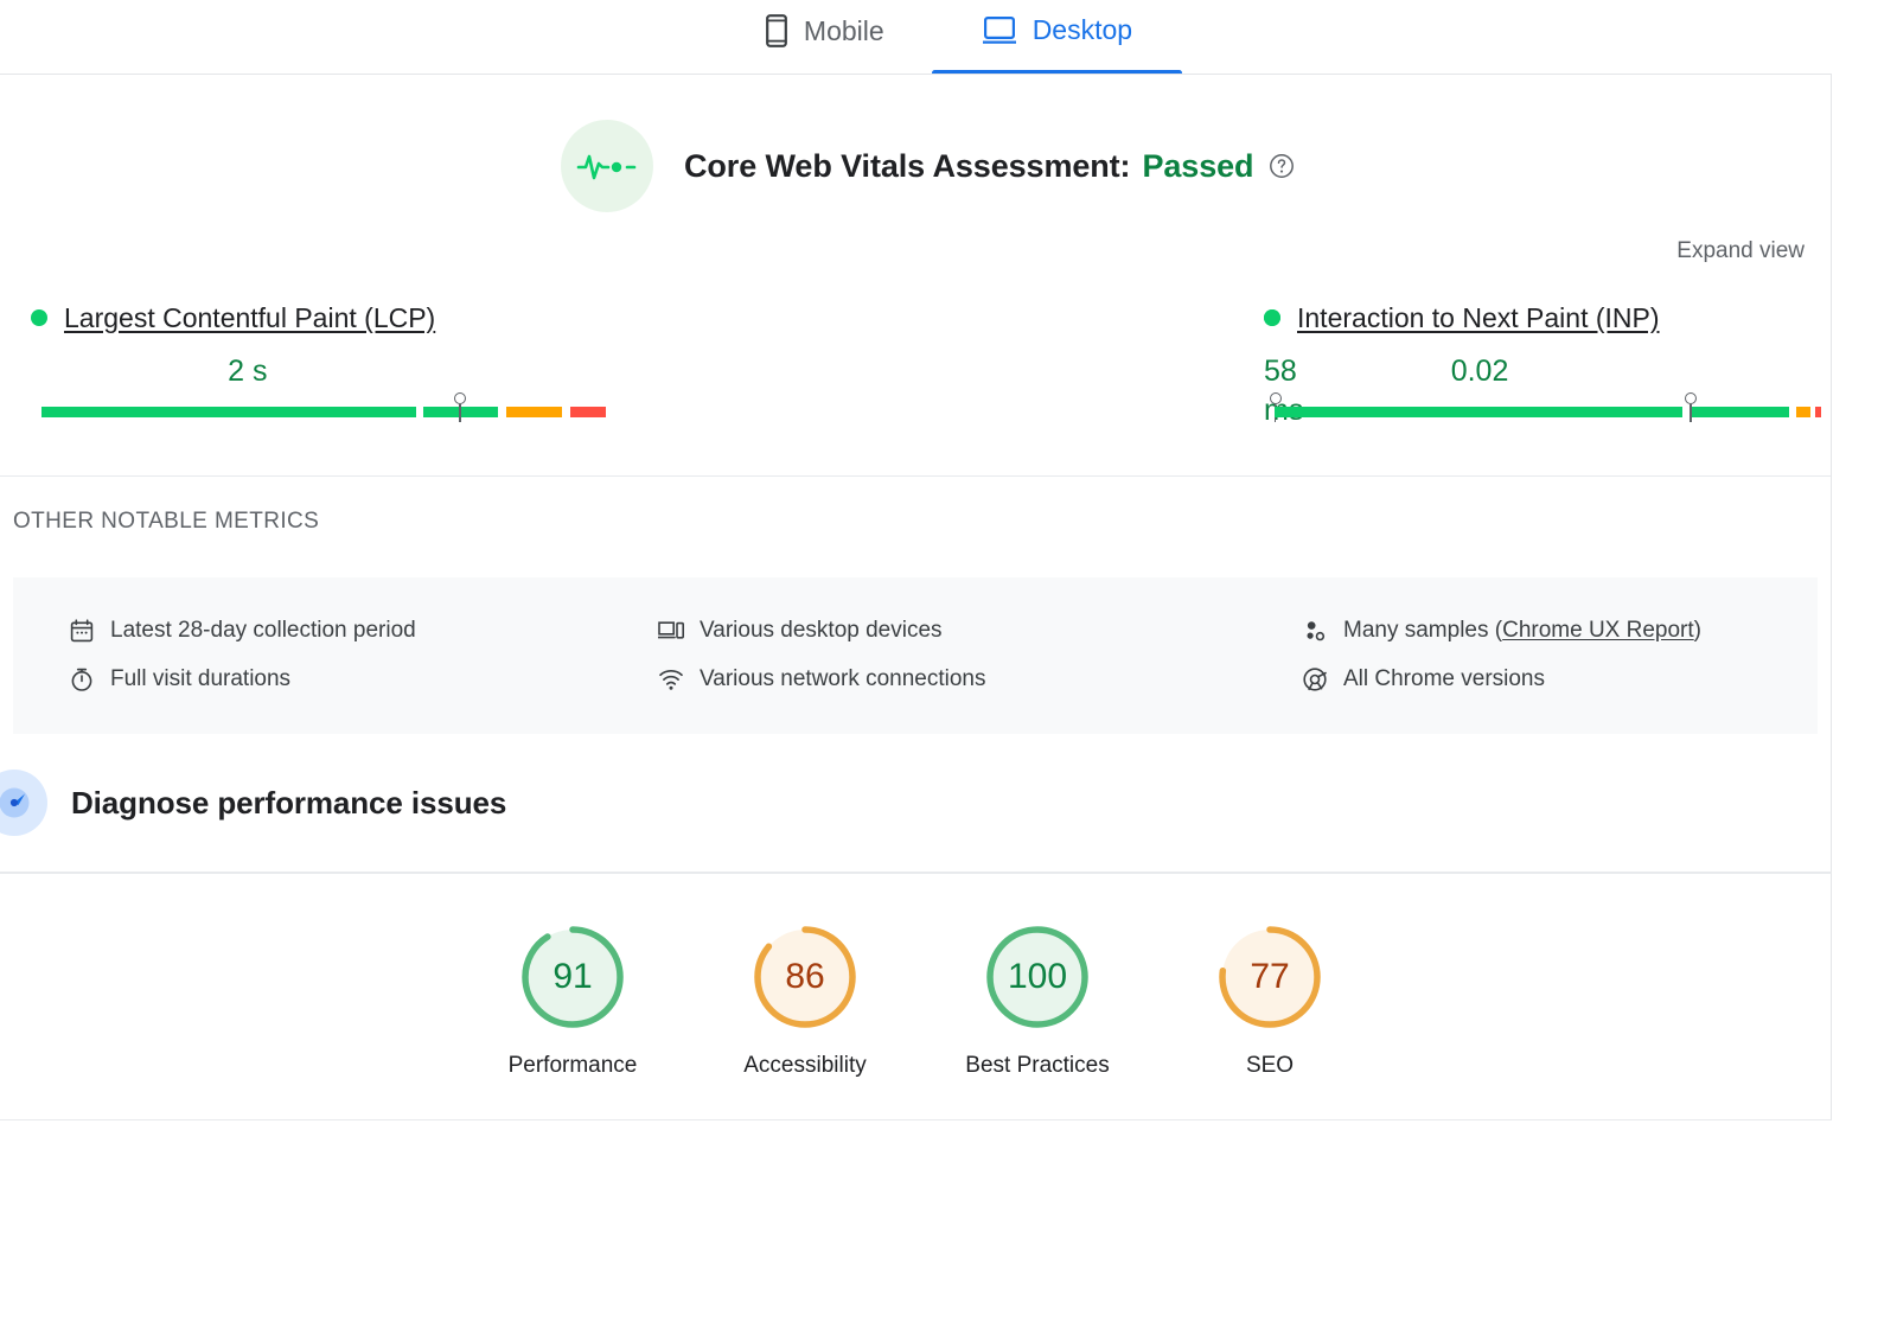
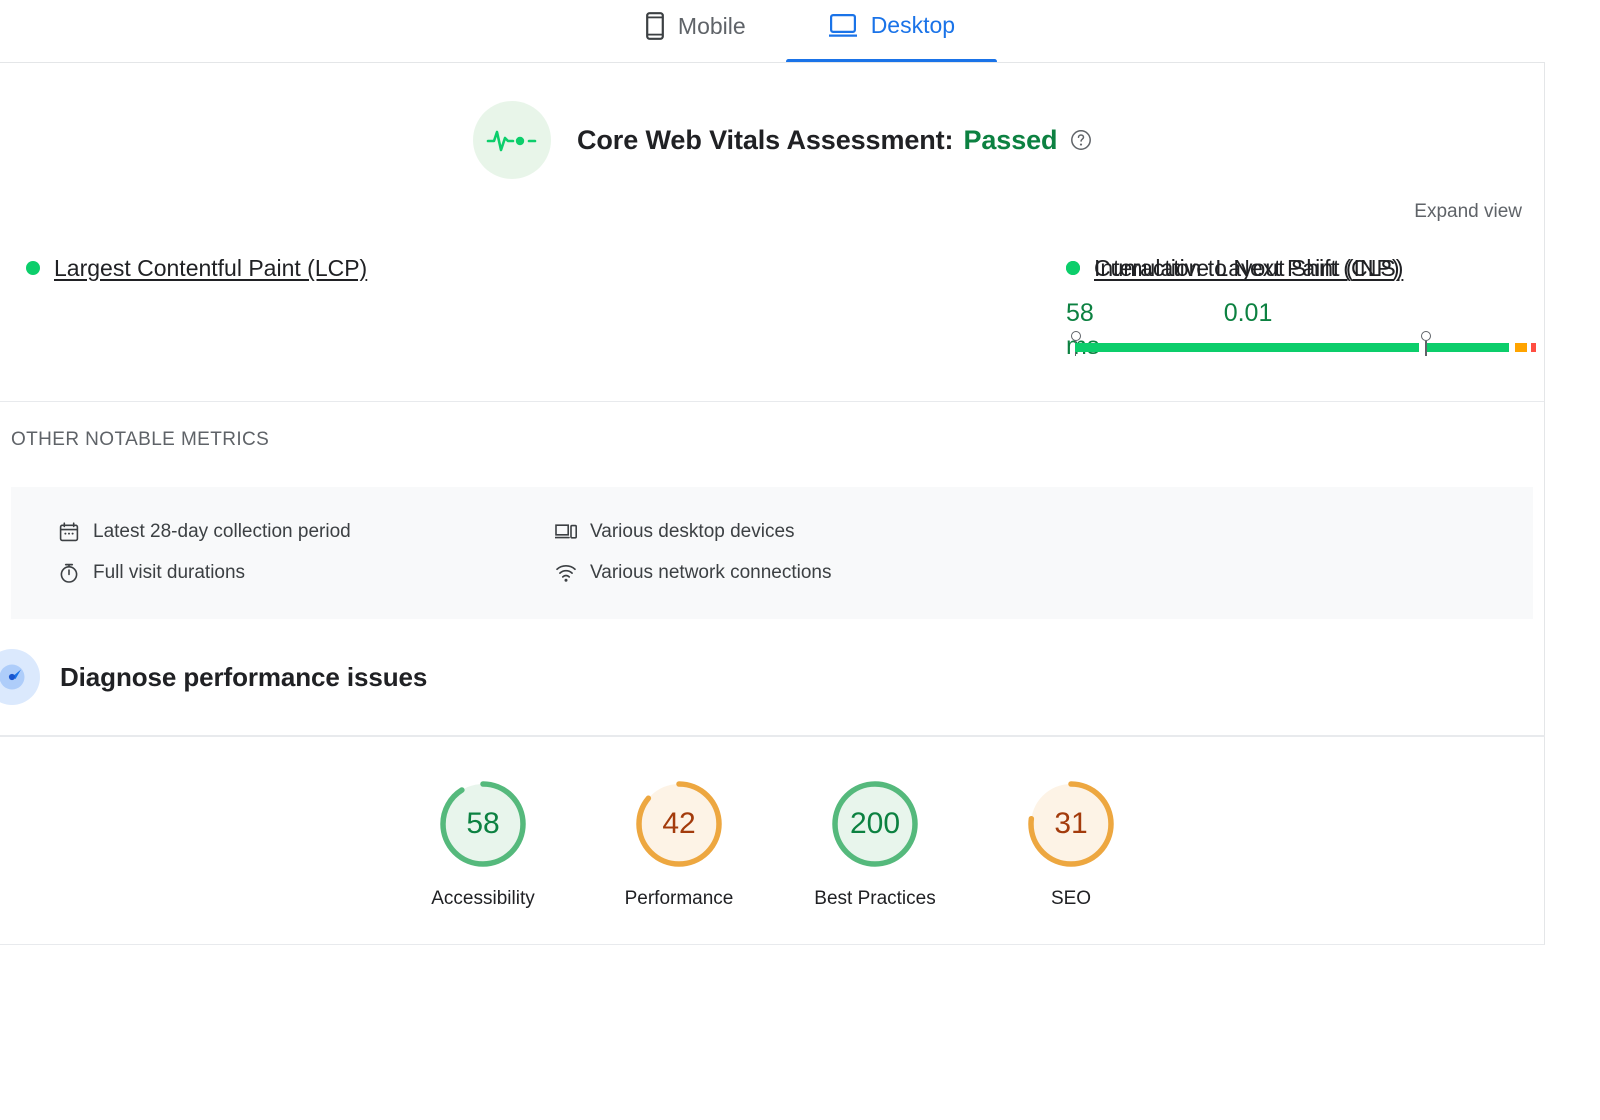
  Mobile
  Desktop
  Core Web Vitals Assessment:
  Passed
  Expand view
  Largest Contentful Paint (LCP)
- 2 s
  Interaction to Next Paint (INP)
+ Cumulative Layout Shift (CLS)
- 0.02
+ 0.01
  OTHER NOTABLE METRICS
  Latest 28-day collection period
  Full visit durations
  Various desktop devices
  Various network connections
- Many samples (Chrome UX Report)
- All Chrome versions
  Diagnose performance issues
- 91
+ 58
- Performance
+ Accessibility
- 86
+ 42
- Accessibility
+ Performance
- 100
+ 200
  Best Practices
- 77
+ 31
  SEO
